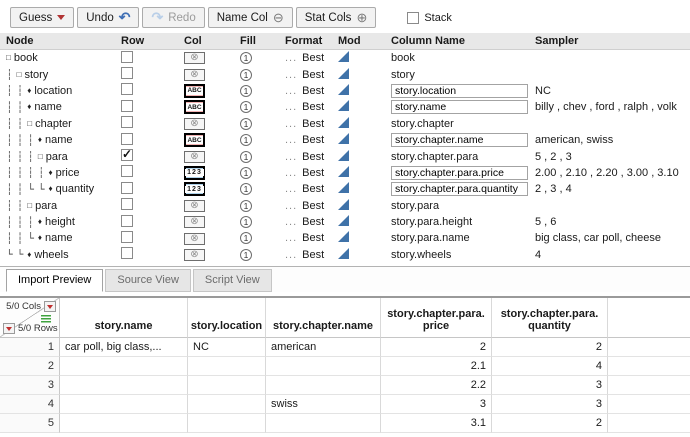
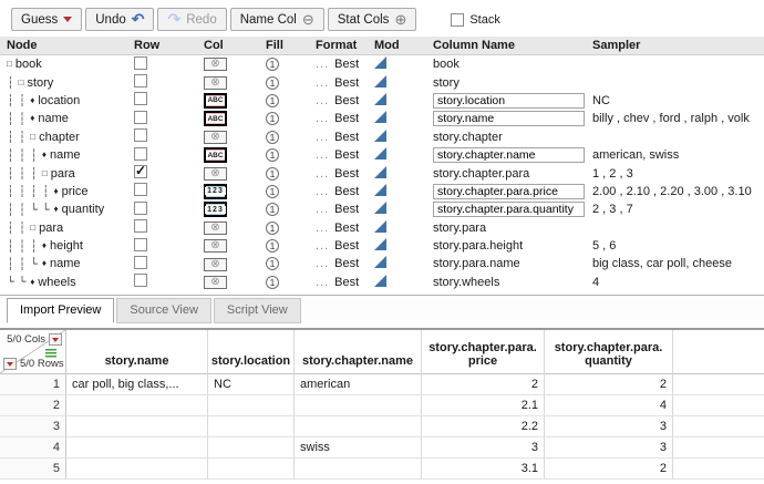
  Guess
  Undo
  Redo
  Name Col
  Stat Cols
  Stack
  Node
  Row
  Col
  Fill
  Format
  Mod
  Column Name
  Sampler
  □
  book
  1
  ...
  Best
  book
  ┆
  □
  story
  1
  ...
  Best
  story
  ┆┆
  ♦
  location
  1
  ...
  Best
  story.location
  NC
  ┆┆
  ♦
  name
  1
  ...
  Best
  story.name
  billy , chev , ford , ralph , volk
  ┆┆
  □
  chapter
  1
  ...
  Best
  story.chapter
  ┆┆┆
  ♦
  name
  1
  ...
  Best
  story.chapter.name
  american, swiss
  ┆┆┆
  □
  para
  1
  ...
  Best
  story.chapter.para
- 5 , 2 , 3
+ 1 , 2 , 3
  ┆┆┆┆
  ♦
  price
  1
  ...
  Best
  story.chapter.para.price
  2.00 , 2.10 , 2.20 , 3.00 , 3.10
  ┆┆└└
  ♦
  quantity
  1
  ...
  Best
  story.chapter.para.quantity
- 2 , 3 , 4
+ 2 , 3 , 7
  ┆┆
  □
  para
  1
  ...
  Best
  story.para
  ┆┆┆
  ♦
  height
  1
  ...
  Best
  story.para.height
  5 , 6
  ┆┆└
  ♦
  name
  1
  ...
  Best
  story.para.name
  big class, car poll, cheese
  └└
  ♦
  wheels
  1
  ...
  Best
  story.wheels
  4
  Import Preview
  Source View
  Script View
  5/0 Cols
  5/0 Rows
  story.name
  story.location
  story.chapter.name
  story.chapter.para.
  price
  story.chapter.para.
  quantity
  1
  car poll, big class,...
  NC
  american
  2
  2
  2
  2.1
  4
  3
  2.2
  3
  4
  swiss
  3
  3
  5
  3.1
  2
